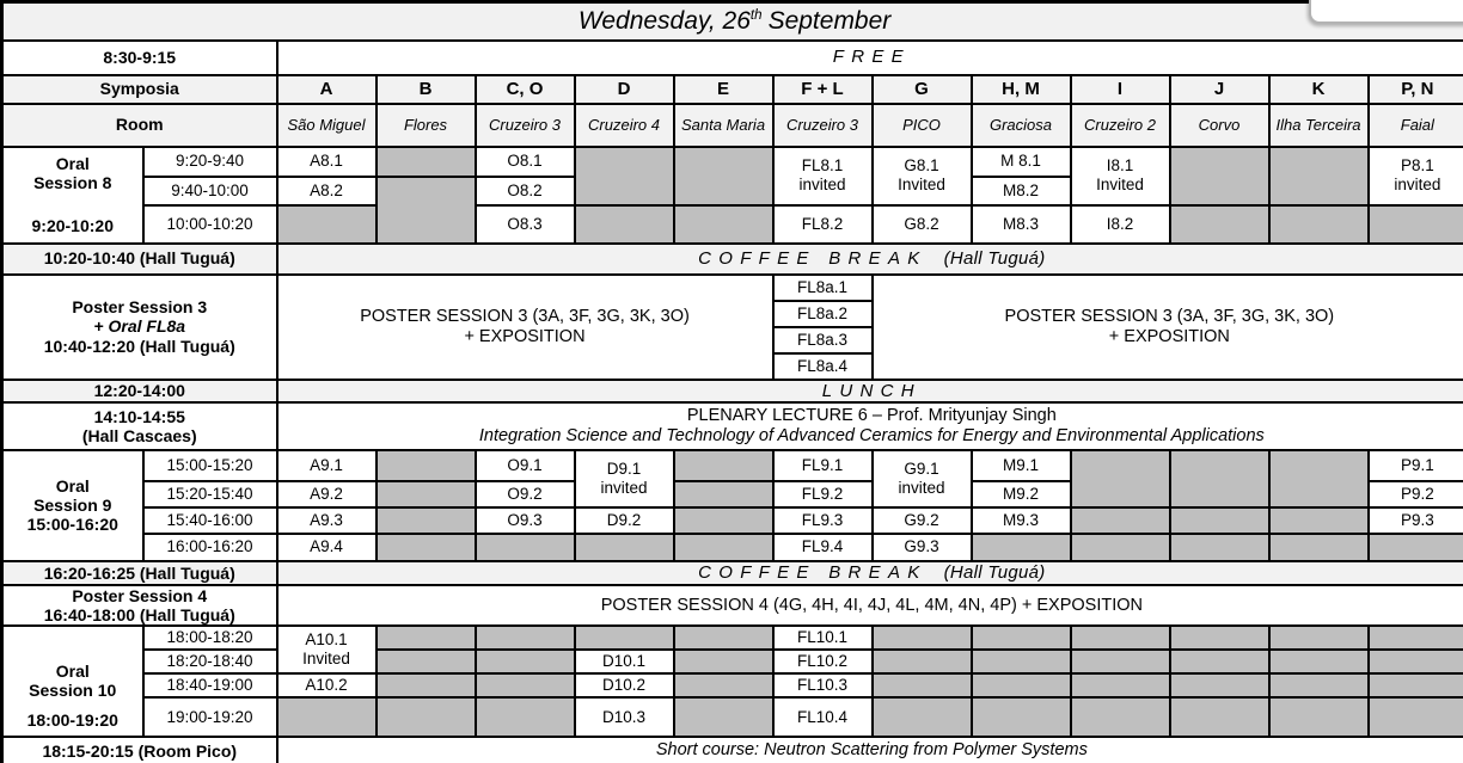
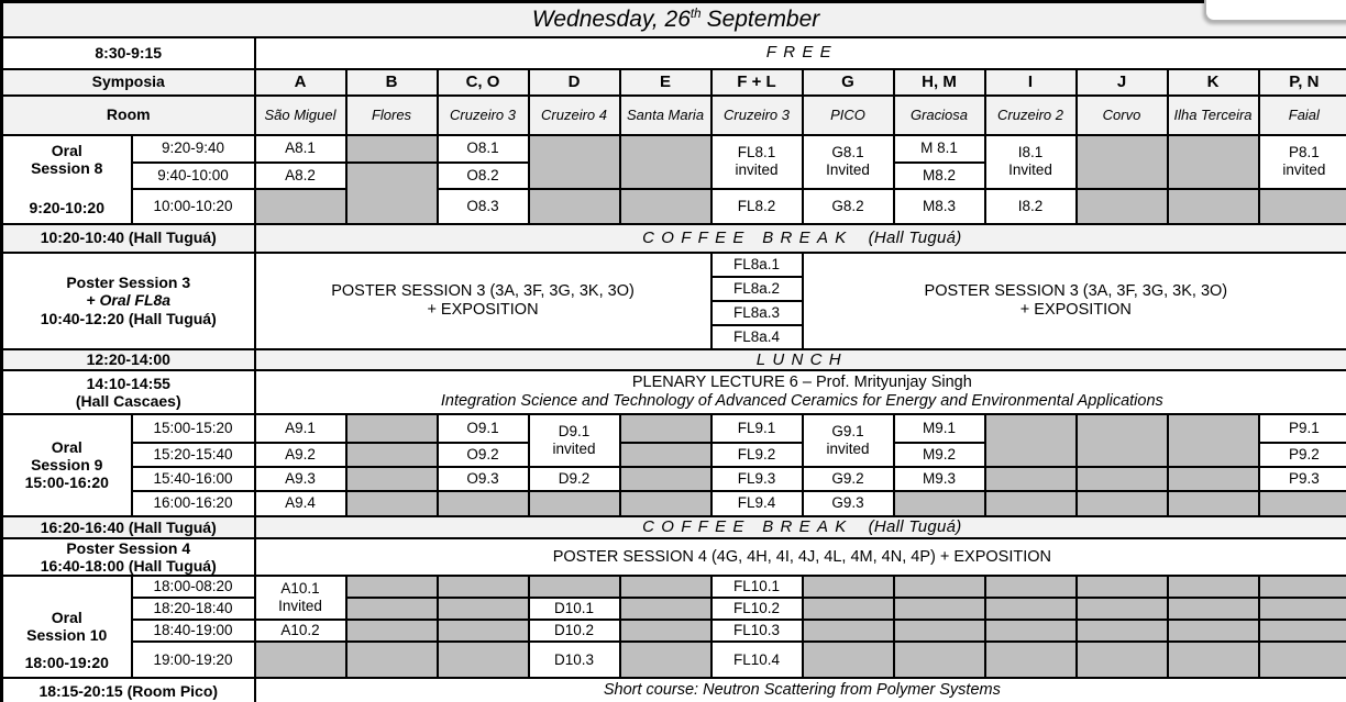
  Wednesday, 26th September
  8:30-9:15	FREE
  Symposia	A	B	C, O	D	E	F + L	G	H, M	I	J	K	P, N
  Room	São Miguel	Flores	Cruzeiro 3	Cruzeiro 4	Santa Maria	Cruzeiro 3	PICO	Graciosa	Cruzeiro 2	Corvo	Ilha Terceira	Faial
  Oral Session 8 9:20-10:20	9:20-9:40	A8.1		O8.1			FL8.1 invited	G8.1 Invited	M 8.1	I8.1 Invited			P8.1 invited
  9:40-10:00	A8.2		O8.2	M8.2
  10:00-10:20		O8.3			FL8.2	G8.2	M8.3	I8.2
  10:20-10:40 (Hall Tuguá)	COFFEE BREAK (Hall Tuguá)
  Poster Session 3 + Oral FL8a 10:40-12:20 (Hall Tuguá)	POSTER SESSION 3 (3A, 3F, 3G, 3K, 3O) + EXPOSITION	FL8a.1	POSTER SESSION 3 (3A, 3F, 3G, 3K, 3O) + EXPOSITION
  FL8a.2
  FL8a.3
  FL8a.4
  12:20-14:00	LUNCH
  14:10-14:55 (Hall Cascaes)	PLENARY LECTURE 6 – Prof. Mrityunjay Singh Integration Science and Technology of Advanced Ceramics for Energy and Environmental Applications
  Oral Session 9 15:00-16:20	15:00-15:20	A9.1		O9.1	D9.1 invited		FL9.1	G9.1 invited	M9.1				P9.1
  15:20-15:40	A9.2		O9.2		FL9.2	M9.2	P9.2
  15:40-16:00	A9.3		O9.3	D9.2		FL9.3	G9.2	M9.3				P9.3
  16:00-16:20	A9.4					FL9.4	G9.3
- 16:20-16:25 (Hall Tuguá)	COFFEE BREAK (Hall Tuguá)
+ 16:20-16:40 (Hall Tuguá)	COFFEE BREAK (Hall Tuguá)
  Poster Session 4 16:40-18:00 (Hall Tuguá)	POSTER SESSION 4 (4G, 4H, 4I, 4J, 4L, 4M, 4N, 4P) + EXPOSITION
- Oral Session 10 18:00-19:20	18:00-18:20	A10.1 Invited					FL10.1
+ Oral Session 10 18:00-19:20	18:00-08:20	A10.1 Invited					FL10.1
  18:20-18:40			D10.1		FL10.2
  18:40-19:00	A10.2			D10.2		FL10.3
  19:00-19:20				D10.3		FL10.4
  18:15-20:15 (Room Pico)	Short course: Neutron Scattering from Polymer Systems
